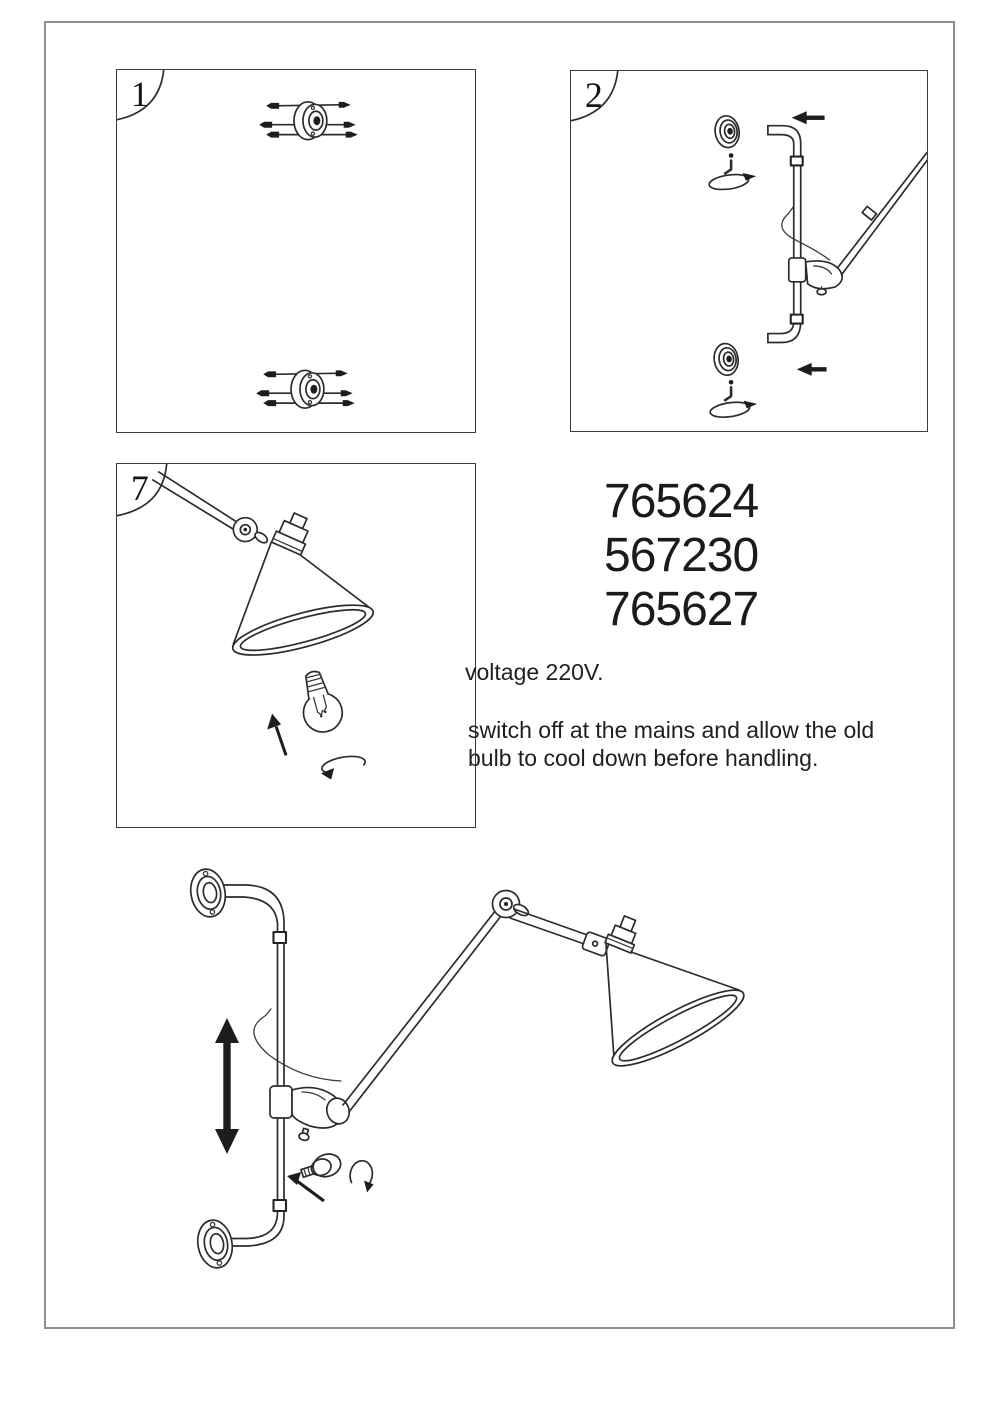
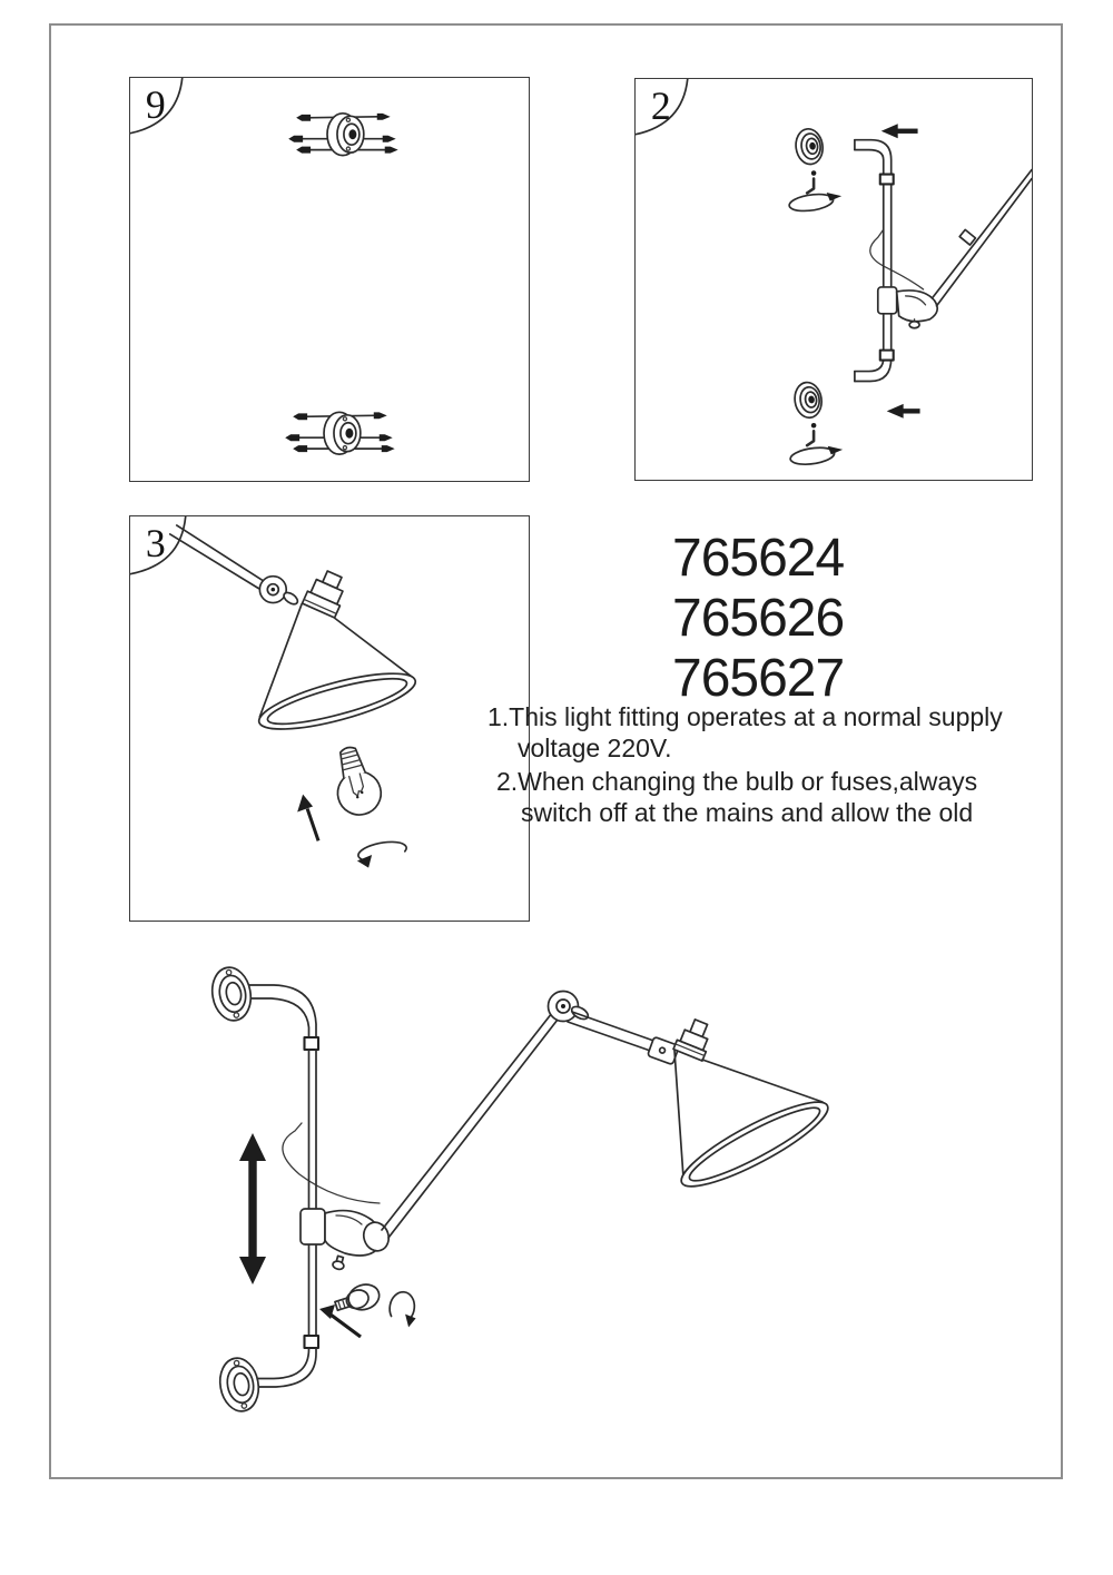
- 1
+ 9
  2
- 7
+ 3
  765624
- 567230
+ 765626
  765627
+ 1.This light fitting operates at a normal supply
  voltage 220V.
+ 2.When changing the bulb or fuses,always
  switch off at the mains and allow the old
- bulb to cool down before handling.
